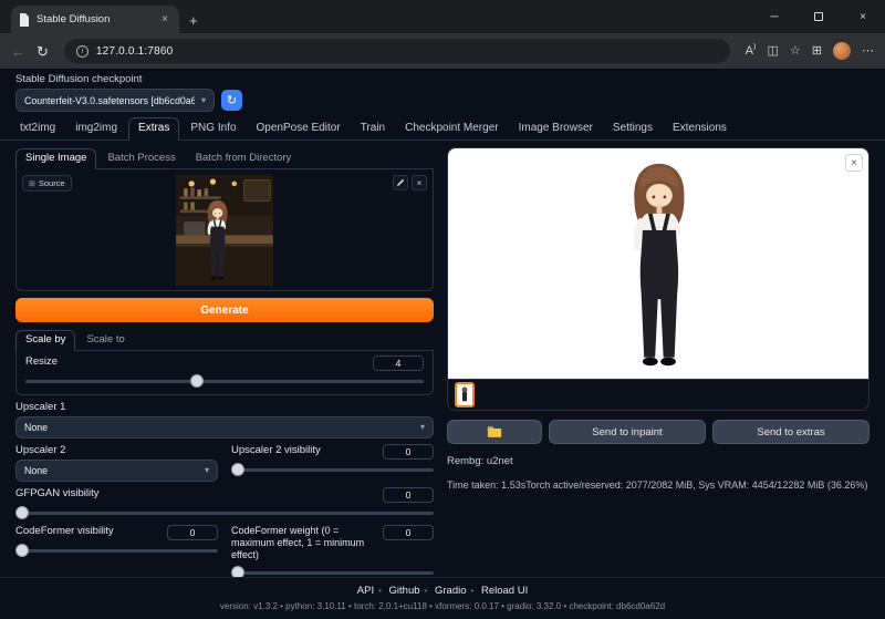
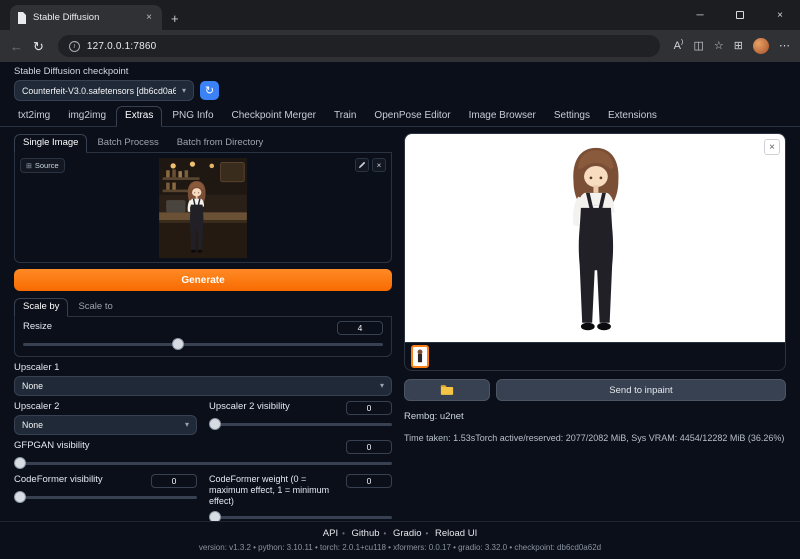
  Stable Diffusion
  ×
  +
  ─
  ×
  ←
  ↻
  127.0.0.1:7860
  A⁾
  ◫
  ☆
  ⊞
  ⋯
  Stable Diffusion checkpoint
  Counterfeit-V3.0.safetensors [db6cd0a6
  ▾
  ↻
  txt2img
  img2img
  Extras
  PNG Info
- OpenPose Editor
+ Checkpoint Merger
  Train
- Checkpoint Merger
+ OpenPose Editor
  Image Browser
  Settings
  Extensions
  Single Image
  Batch Process
  Batch from Directory
  Source
  ×
  Generate
  Scale by
  Scale to
  Resize
  4
  Upscaler 1
  None
  ▾
  Upscaler 2
  None
  ▾
  Upscaler 2 visibility
  0
  GFPGAN visibility
  0
  CodeFormer visibility
  0
  CodeFormer weight (0 = maximum effect, 1 = minimum effect)
  0
  ×
  Send to inpaint
- Send to extras
  Rembg: u2net
  Time taken: 1.53sTorch active/reserved: 2077/2082 MiB, Sys VRAM: 4454/12282 MiB (36.26%)
  API • Github • Gradio • Reload UI
  version: v1.3.2 • python: 3.10.11 • torch: 2.0.1+cu118 • xformers: 0.0.17 • gradio: 3.32.0 • checkpoint: db6cd0a62d
